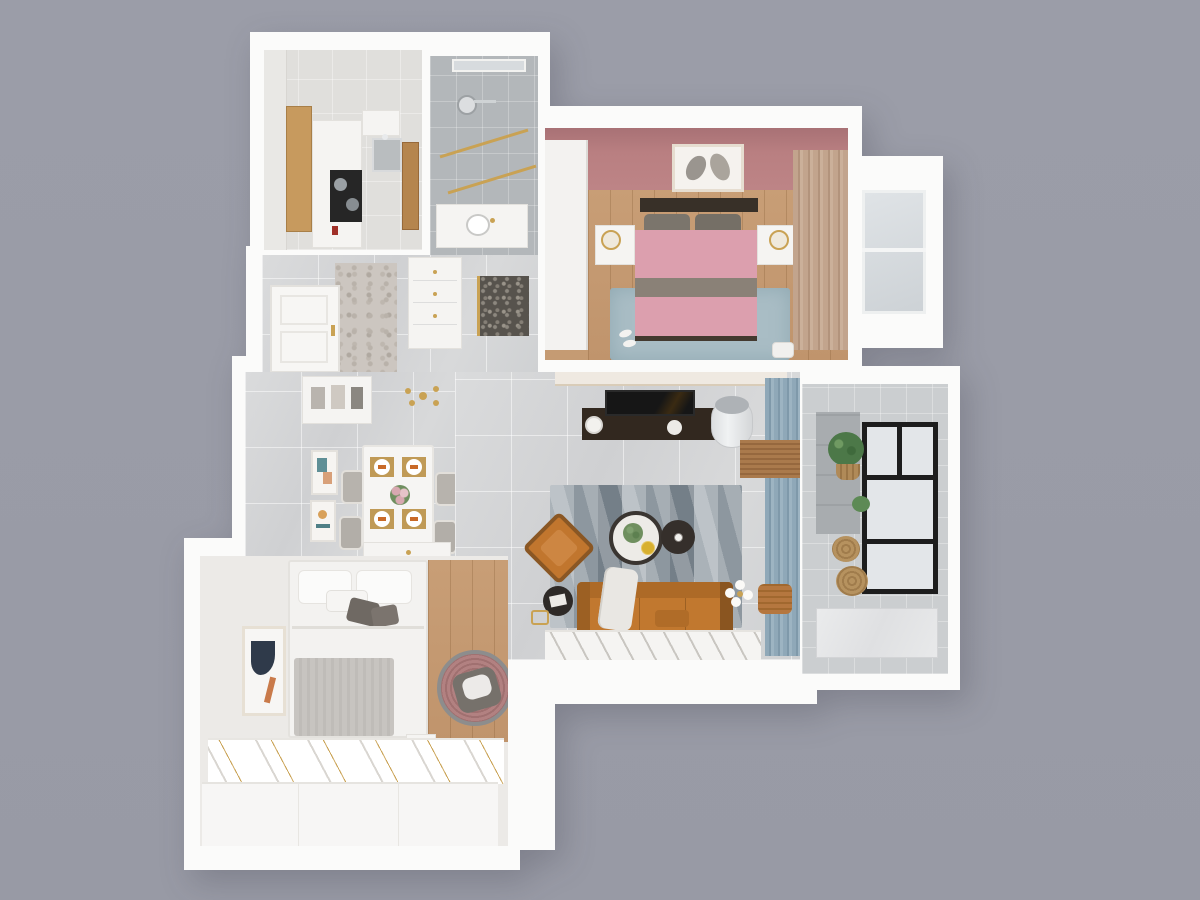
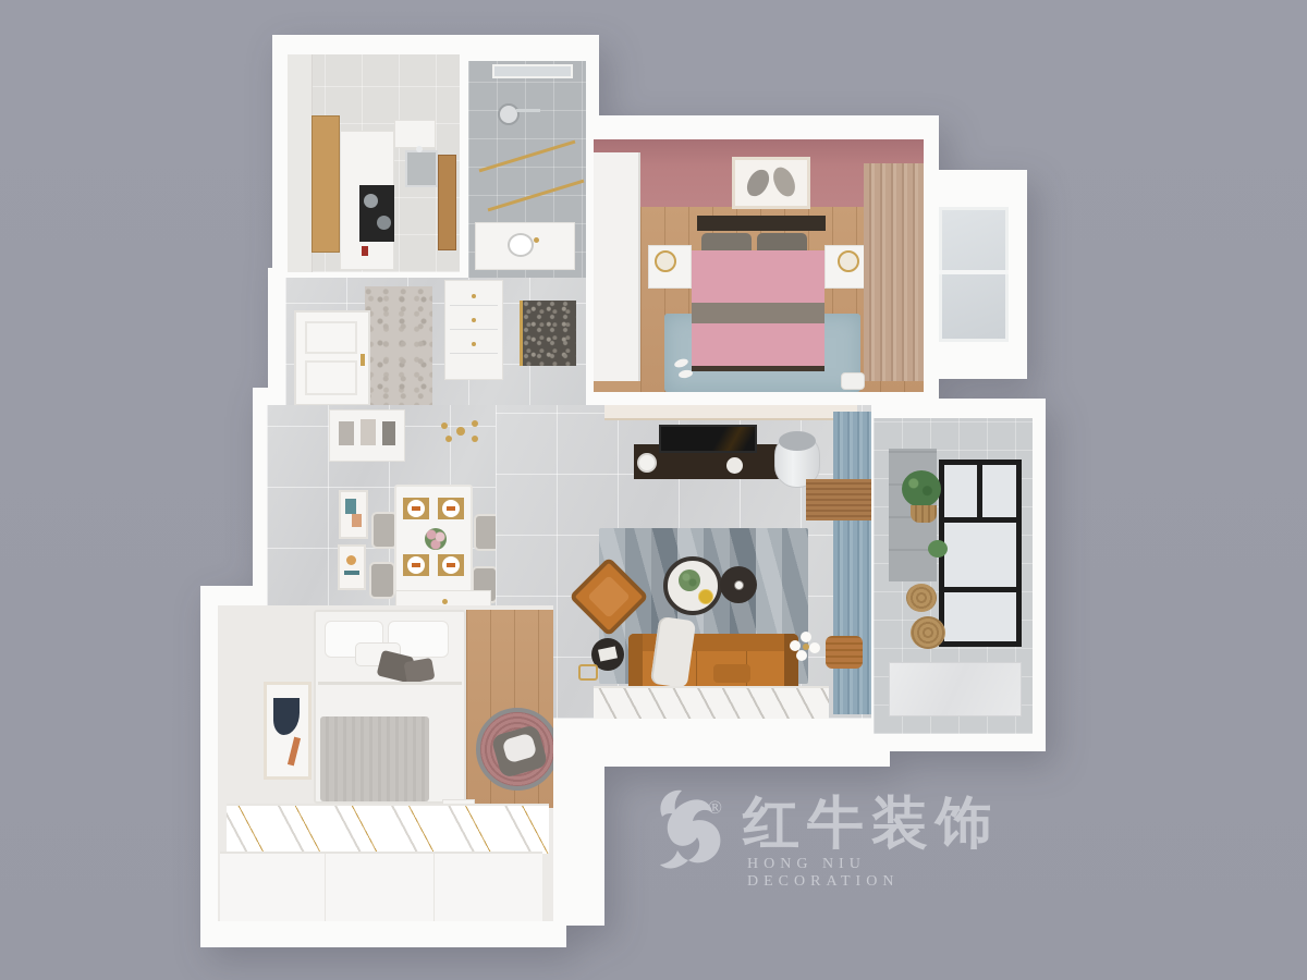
+ ®
+ 红牛装饰
+ HONG NIU DECORATION
